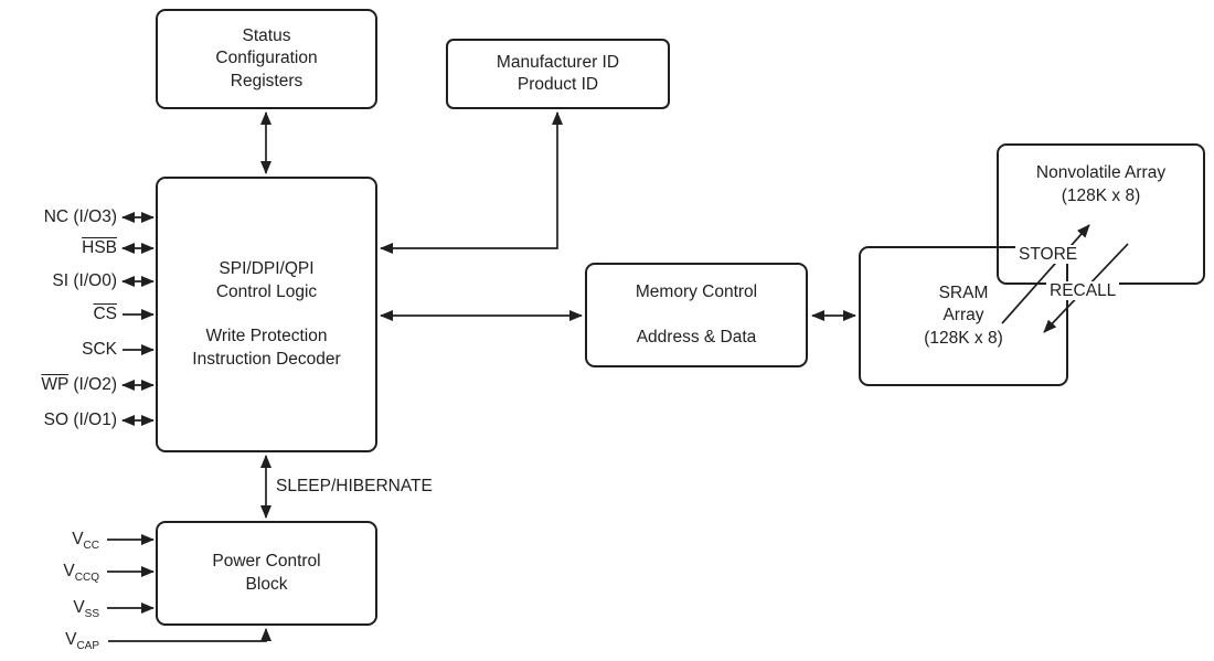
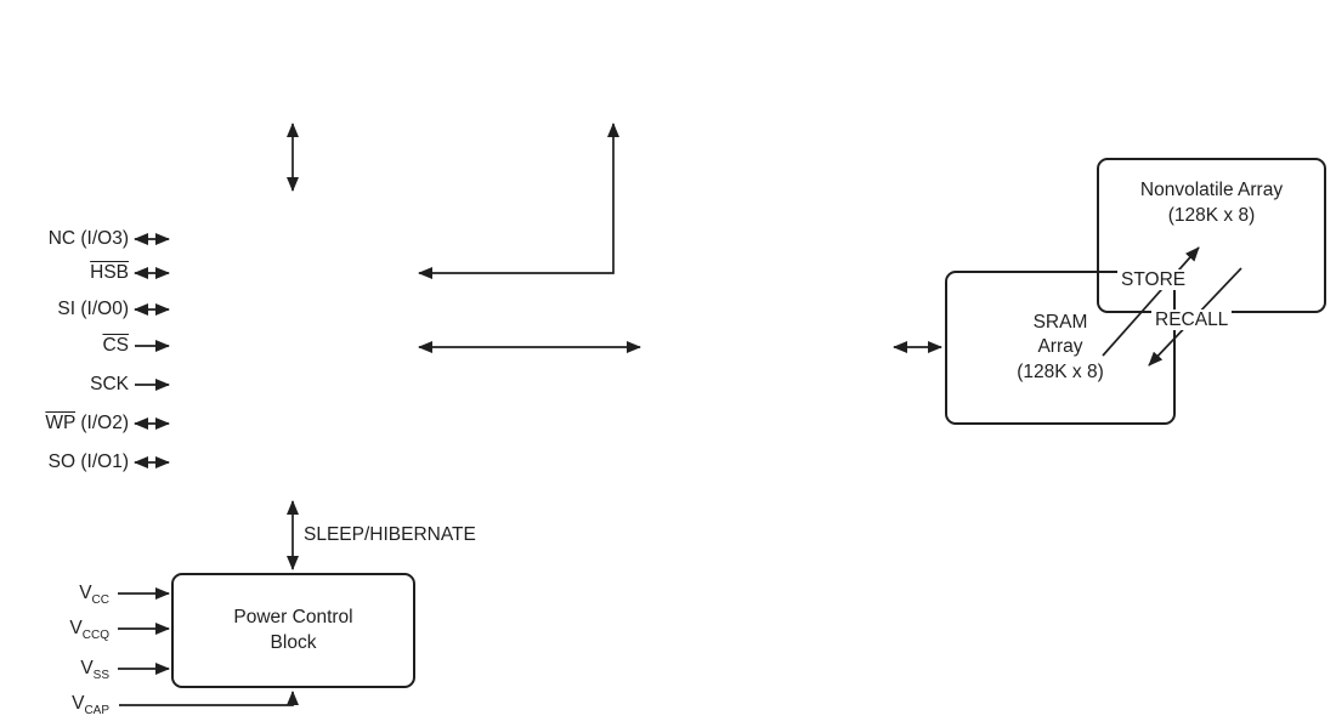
- Status
- Configuration
- Registers
- Manufacturer ID
- Product ID
- SPI/DPI/QPI
- Control Logic
- Write Protection
- Instruction Decoder
- Memory Control
- Address & Data
  SRAM
  Array
  (128K x 8)
  Nonvolatile Array
  (128K x 8)
  Power Control
  Block
  NC (I/O3)
  HSB
  SI (I/O0)
  CS
  SCK
  WP (I/O2)
  SO (I/O1)
  VCC
  VCCQ
  VSS
  VCAP
  SLEEP/HIBERNATE
  STORE
  RECALL
